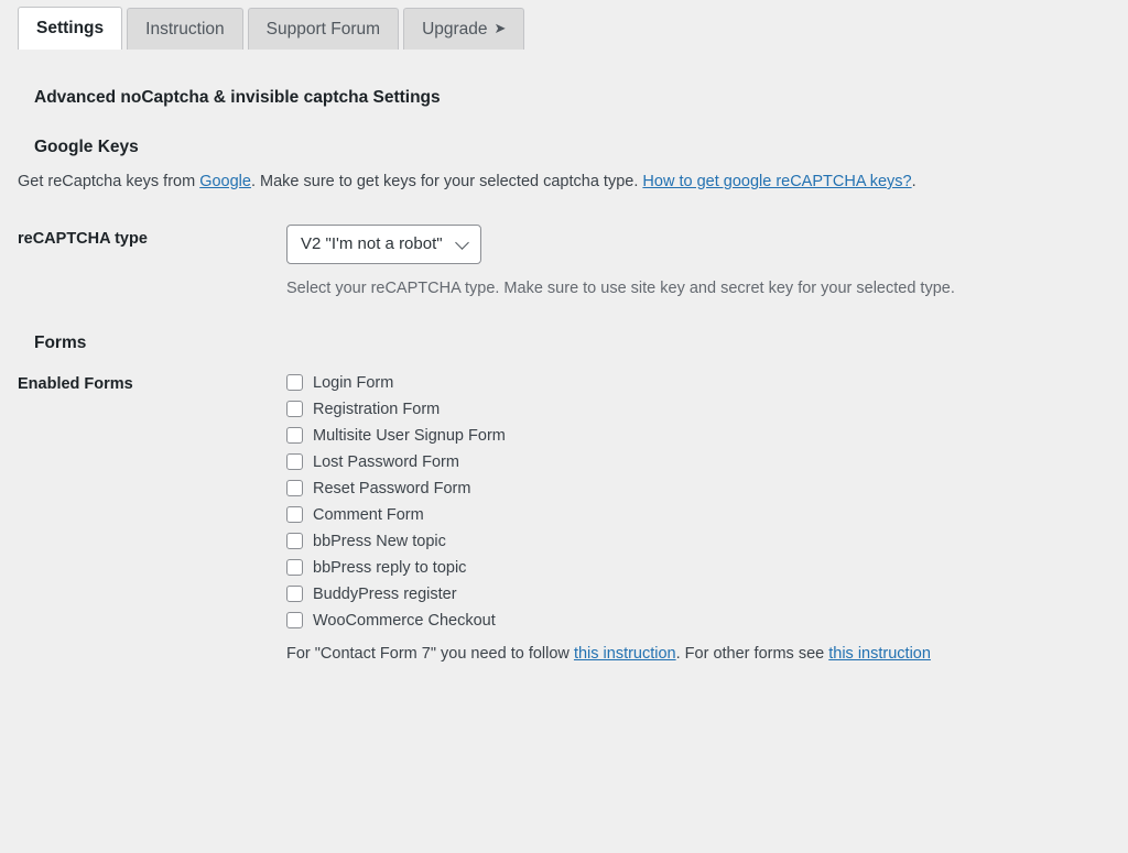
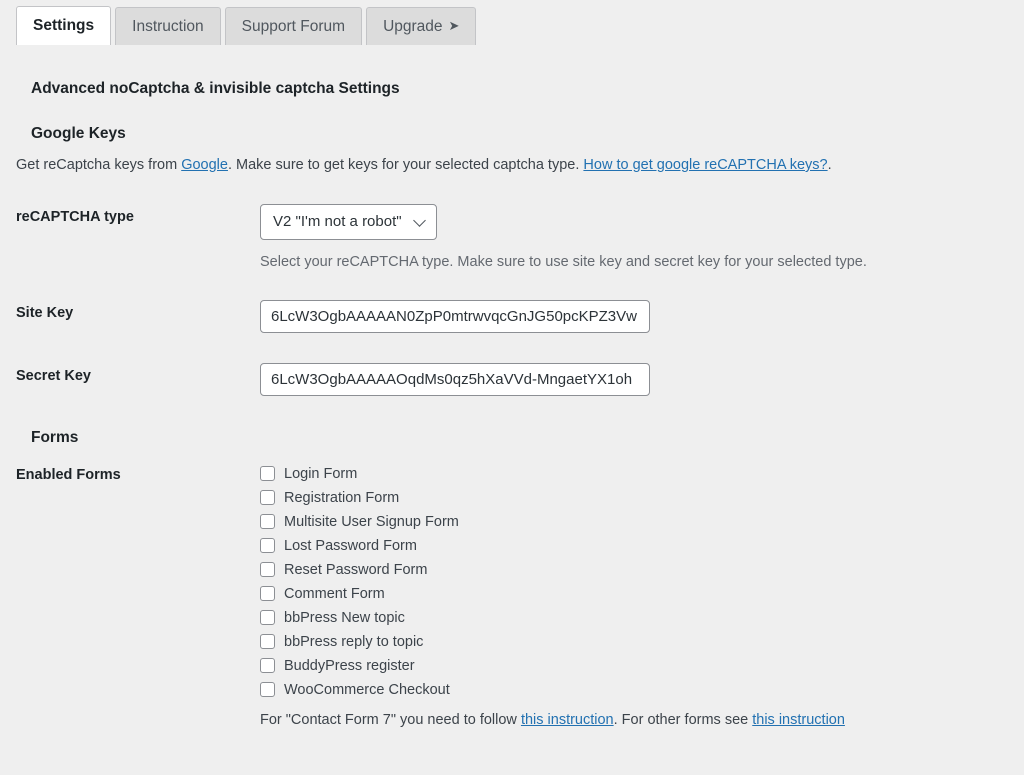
  Settings
  Instruction
  Support Forum
  Upgrade ➤
  Advanced noCaptcha & invisible captcha Settings
  Google Keys
  Get reCaptcha keys from Google. Make sure to get keys for your selected captcha type. How to get google reCAPTCHA keys?.
  reCAPTCHA type	V2 "I'm not a robot" Select your reCAPTCHA type. Make sure to use site key and secret key for your selected type.
+ Site Key	6LcW3OgbAAAAAN0ZpP0mtrwvqcGnJG50pcKPZ3Vw
+ Secret Key	6LcW3OgbAAAAAOqdMs0qz5hXaVVd-MngaetYX1oh
  Forms
  Enabled Forms	Login FormRegistration FormMultisite User Signup FormLost Password FormReset Password FormComment FormbbPress New topicbbPress reply to topicBuddyPress registerWooCommerce Checkout For "Contact Form 7" you need to follow this instruction. For other forms see this instruction
